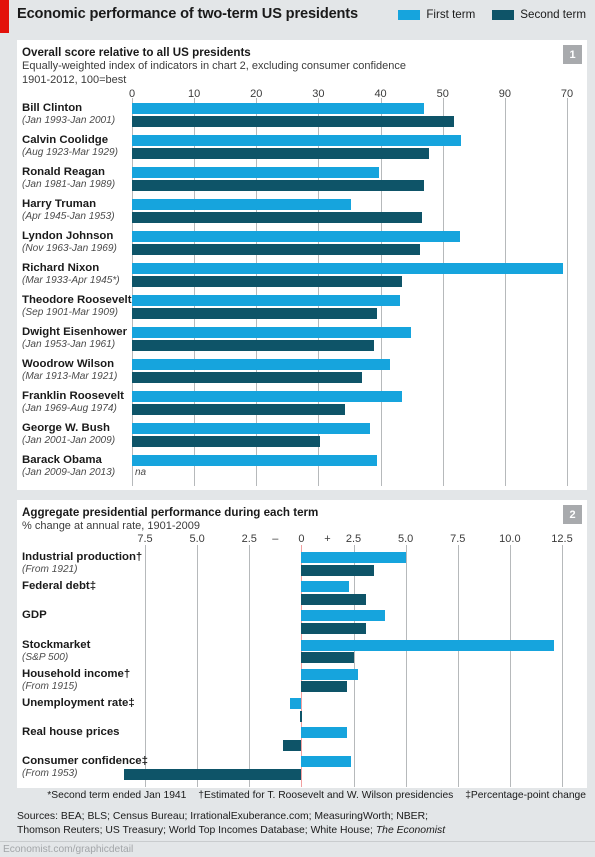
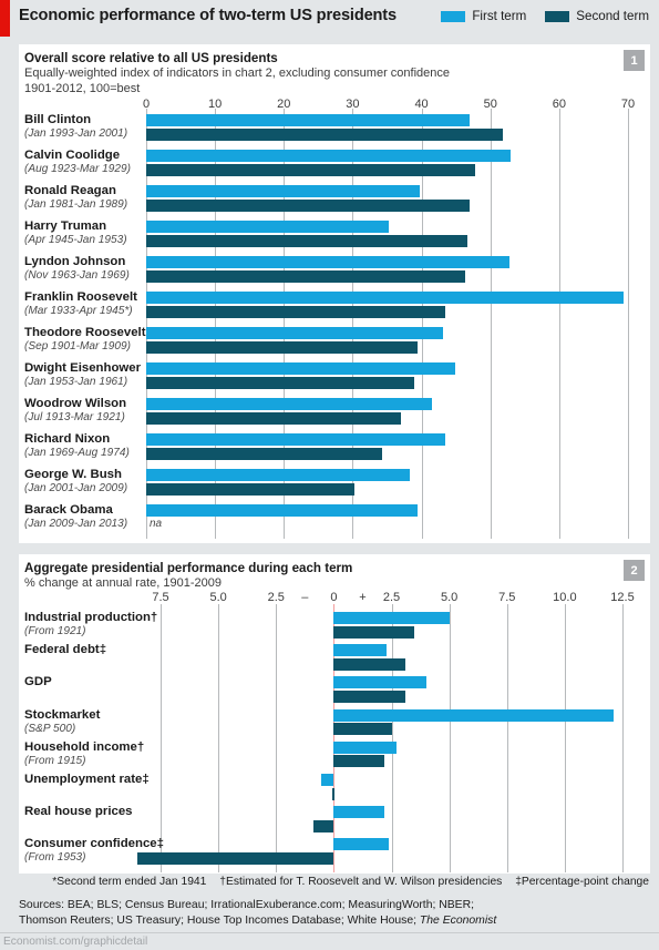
  Economic performance of two-term US presidents
  First term
  Second term
  Overall score relative to all US presidents
  Equally-weighted index of indicators in chart 2, excluding consumer confidence
  1901-2012, 100=best
  1
  0
  10
  20
  30
  40
  50
- 90
+ 60
  70
  Bill Clinton
  (Jan 1993-Jan 2001)
  Calvin Coolidge
  (Aug 1923-Mar 1929)
  Ronald Reagan
  (Jan 1981-Jan 1989)
  Harry Truman
  (Apr 1945-Jan 1953)
  Lyndon Johnson
  (Nov 1963-Jan 1969)
- Richard Nixon
+ Franklin Roosevelt
  (Mar 1933-Apr 1945*)
  Theodore Roosevelt
  (Sep 1901-Mar 1909)
  Dwight Eisenhower
  (Jan 1953-Jan 1961)
  Woodrow Wilson
- (Mar 1913-Mar 1921)
+ (Jul 1913-Mar 1921)
- Franklin Roosevelt
+ Richard Nixon
  (Jan 1969-Aug 1974)
  George W. Bush
  (Jan 2001-Jan 2009)
  Barack Obama
  (Jan 2009-Jan 2013)
  na
  Aggregate presidential performance during each term
  % change at annual rate, 1901-2009
  2
  7.5
  5.0
  2.5
  0
  2.5
  5.0
  7.5
  10.0
  12.5
  –
  +
  Industrial production†
  (From 1921)
  Federal debt‡
  GDP
  Stockmarket
  (S&P 500)
  Household income†
  (From 1915)
  Unemployment rate‡
  Real house prices
  Consumer confidence‡
  (From 1953)
  *Second term ended Jan 1941 †Estimated for T. Roosevelt and W. Wilson presidencies ‡Percentage-point change
  Sources: BEA; BLS; Census Bureau; IrrationalExuberance.com; MeasuringWorth; NBER;
- Thomson Reuters; US Treasury; World Top Incomes Database; White House; The Economist
+ Thomson Reuters; US Treasury; House Top Incomes Database; White House; The Economist
  Economist.com/graphicdetail
